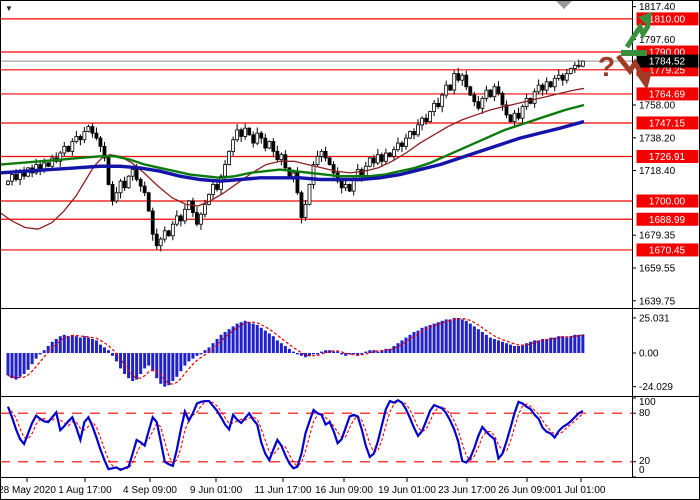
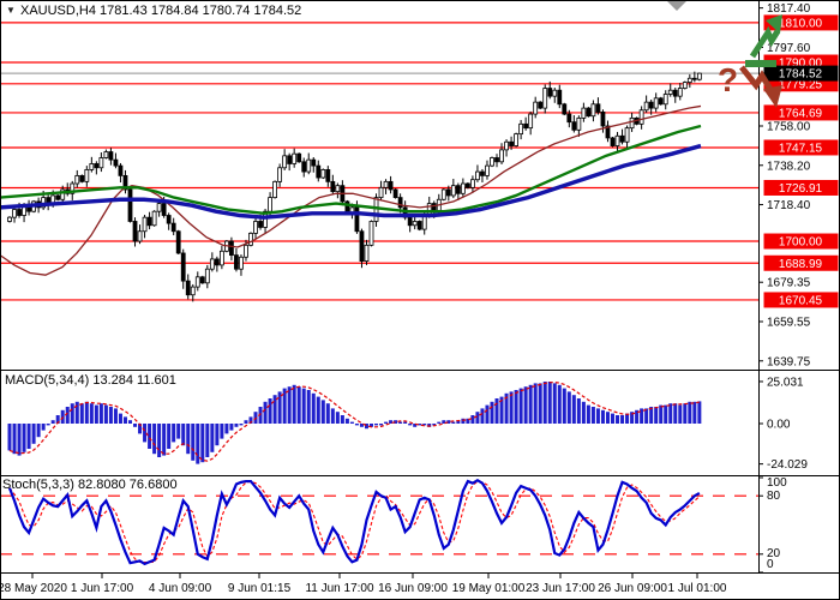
  1817.40
  1797.60
  1758.00
  1738.20
  1718.40
  1679.35
  1659.55
  1639.75
  1810.00
  1790.00
  1779.25
  1764.69
  1747.15
  1726.91
  1700.00
  1688.99
  1670.45
  1784.52
  25.031
  0.00
  -24.029
  100
  80
  20
  0
  28 May 2020
- 1 Aug 17:00
+ 1 Jun 17:00
- 4 Sep 09:00
+ 4 Jun 09:00
- 9 Jun 01:00
+ 9 Jun 01:15
  11 Jun 17:00
  16 Jun 09:00
- 19 Jun 01:00
+ 19 May 01:00
  23 Jun 17:00
  26 Jun 09:00
  1 Jul 01:00
  ▼
+ XAUUSD,H4 1781.43 1784.84 1780.74 1784.52
+ MACD(5,34,4) 13.284 11.601
+ Stoch(5,3,3) 82.8080 76.6800
  ?
